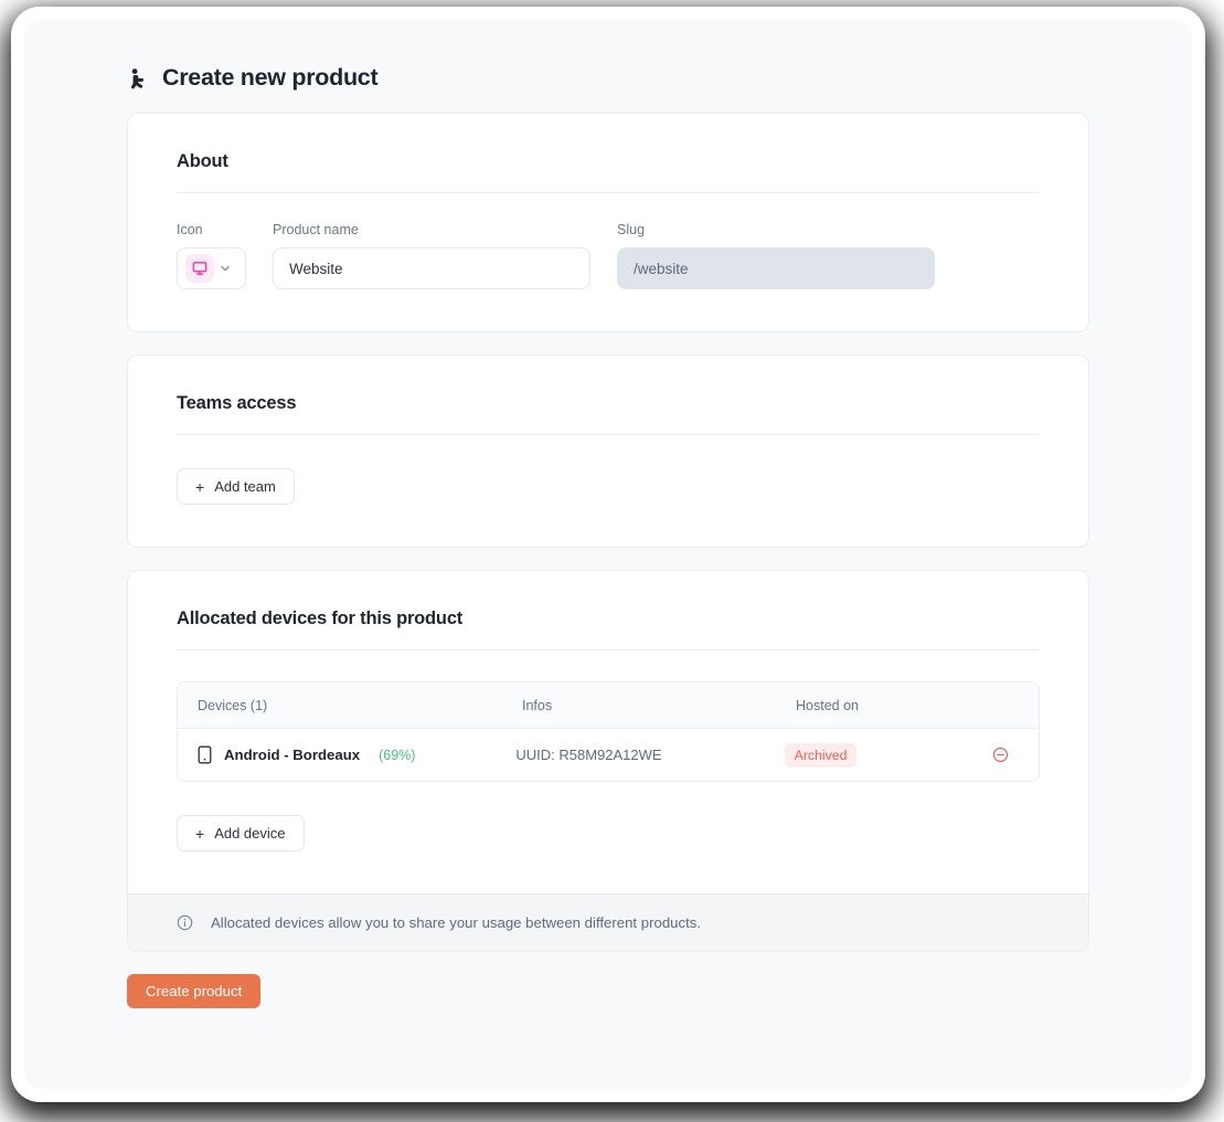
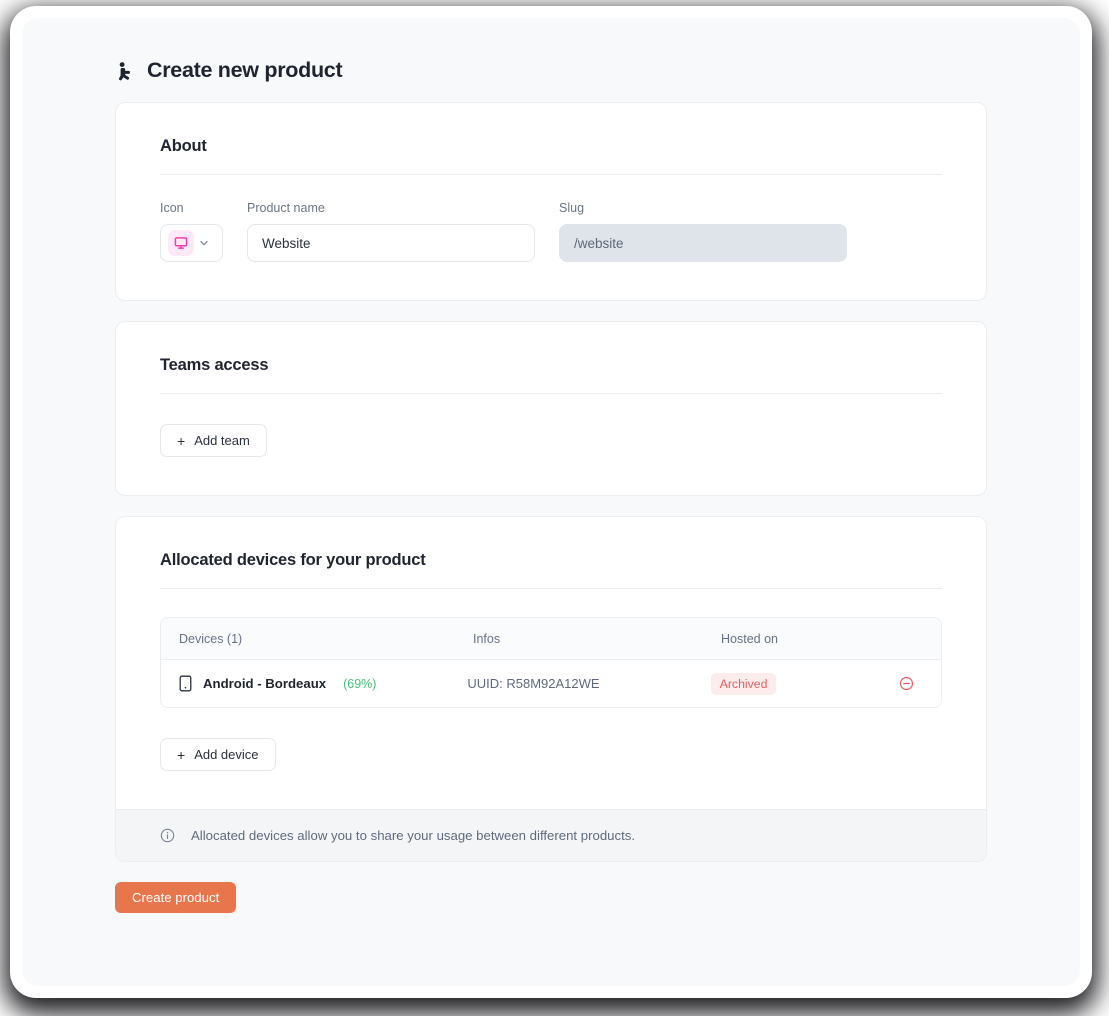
  Create new product
  About
  Icon
  Product name
  Website
  Slug
  /website
  Teams access
  +
  Add team
- Allocated devices for this product
+ Allocated devices for your product
  Devices (1)
  Infos
  Hosted on
  Android - Bordeaux
  (69%)
  UUID: R58M92A12WE
  Archived
  +
  Add device
  Allocated devices allow you to share your usage between different products.
  Create product
